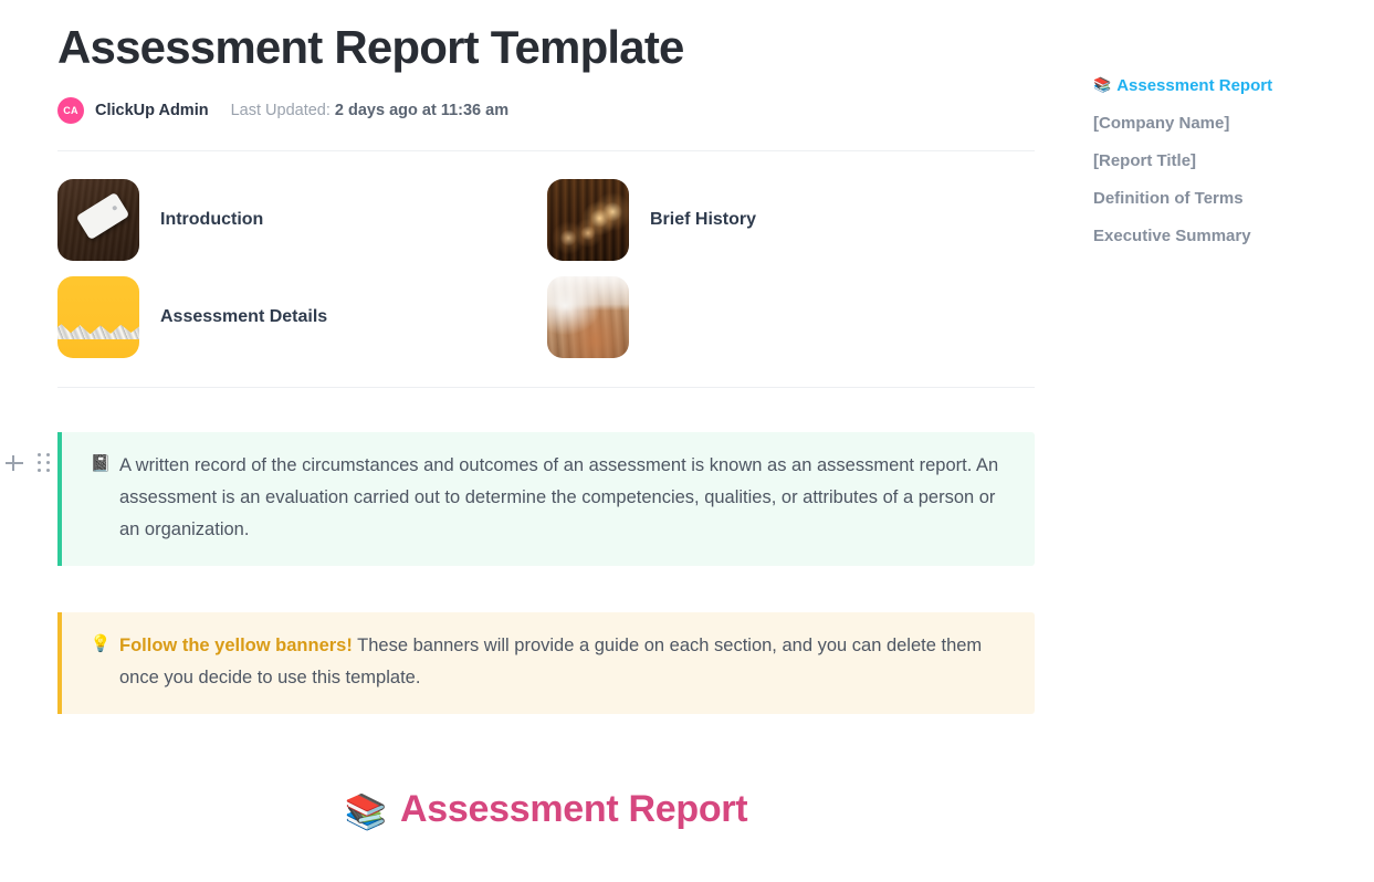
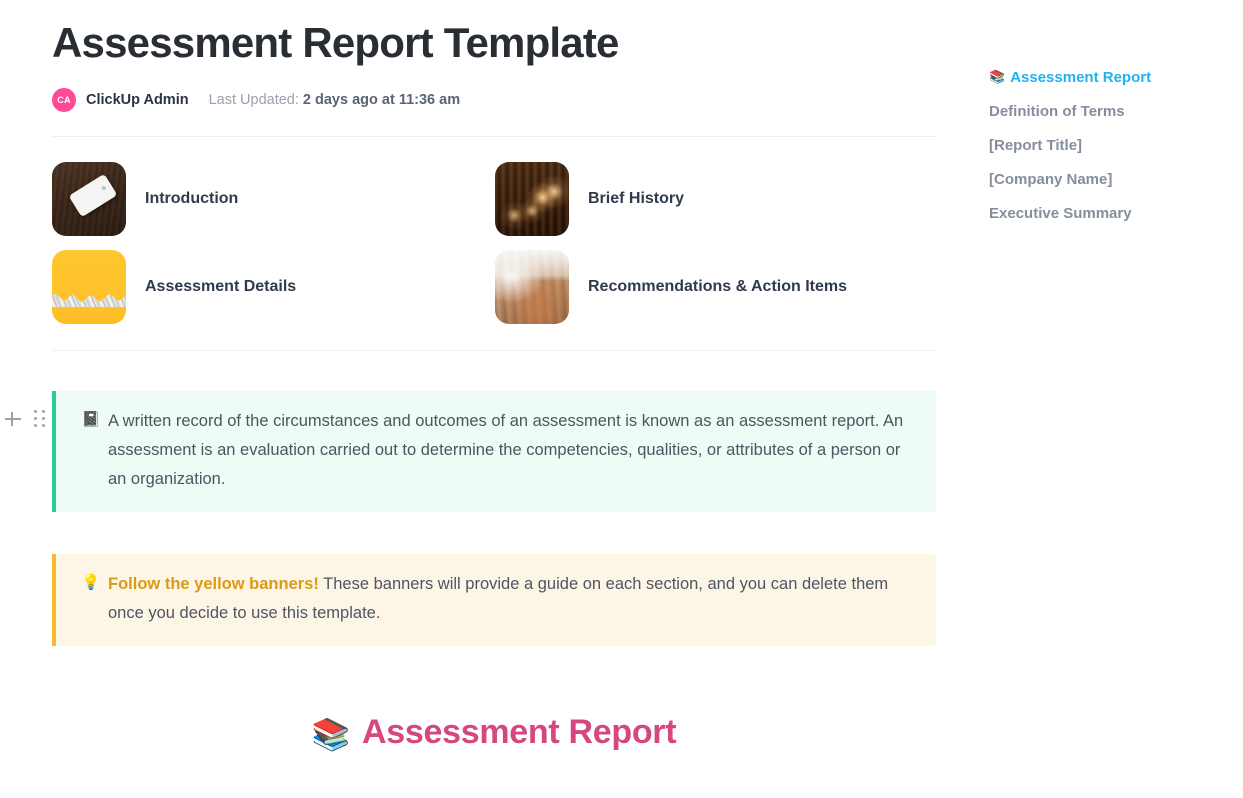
  Assessment Report Template
  CA
  ClickUp Admin
  Last Updated: 2 days ago at 11:36 am
  Introduction
  Brief History
  Assessment Details
+ Recommendations & Action Items
  📓
  A written record of the circumstances and outcomes of an assessment is known as an assessment report. An assessment is an evaluation carried out to determine the competencies, qualities, or attributes of a person or an organization.
  💡
  Follow the yellow banners! These banners will provide a guide on each section, and you can delete them once you decide to use this template.
  📚 Assessment Report
  📚 Assessment Report
- [Company Name]
+ Definition of Terms
  [Report Title]
- Definition of Terms
+ [Company Name]
  Executive Summary
